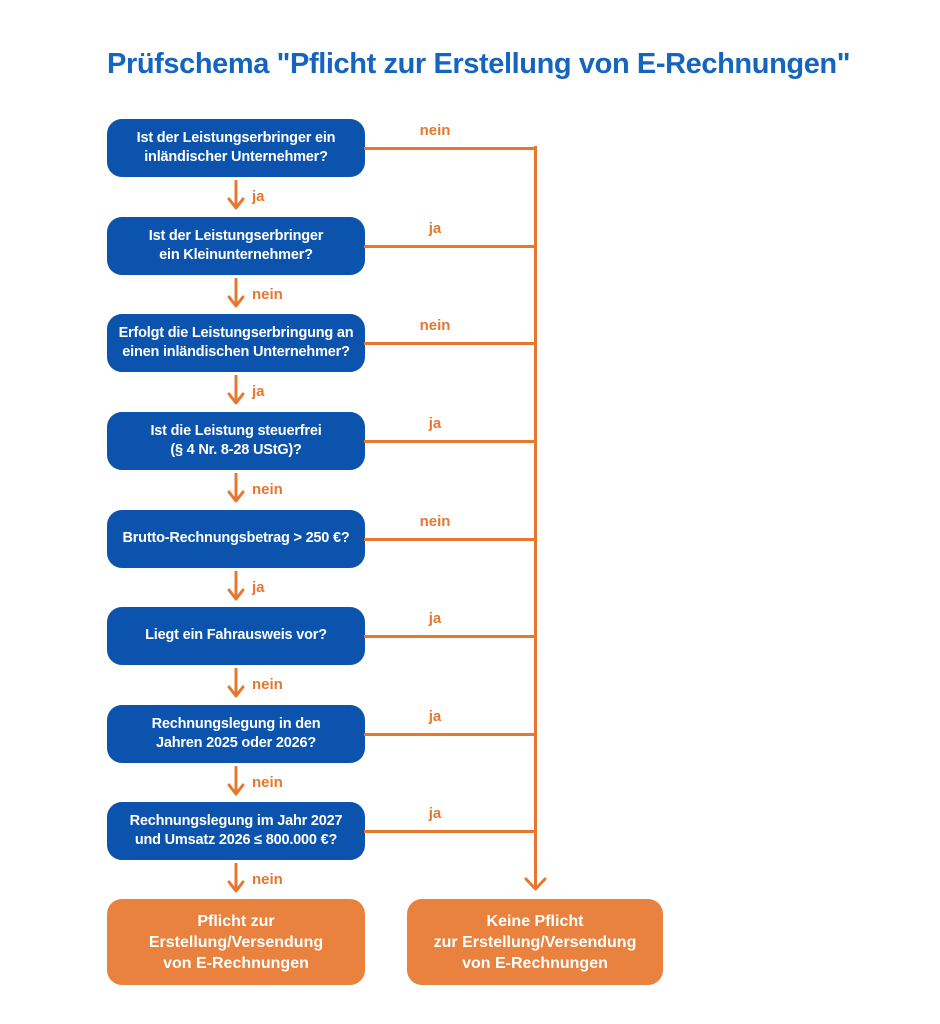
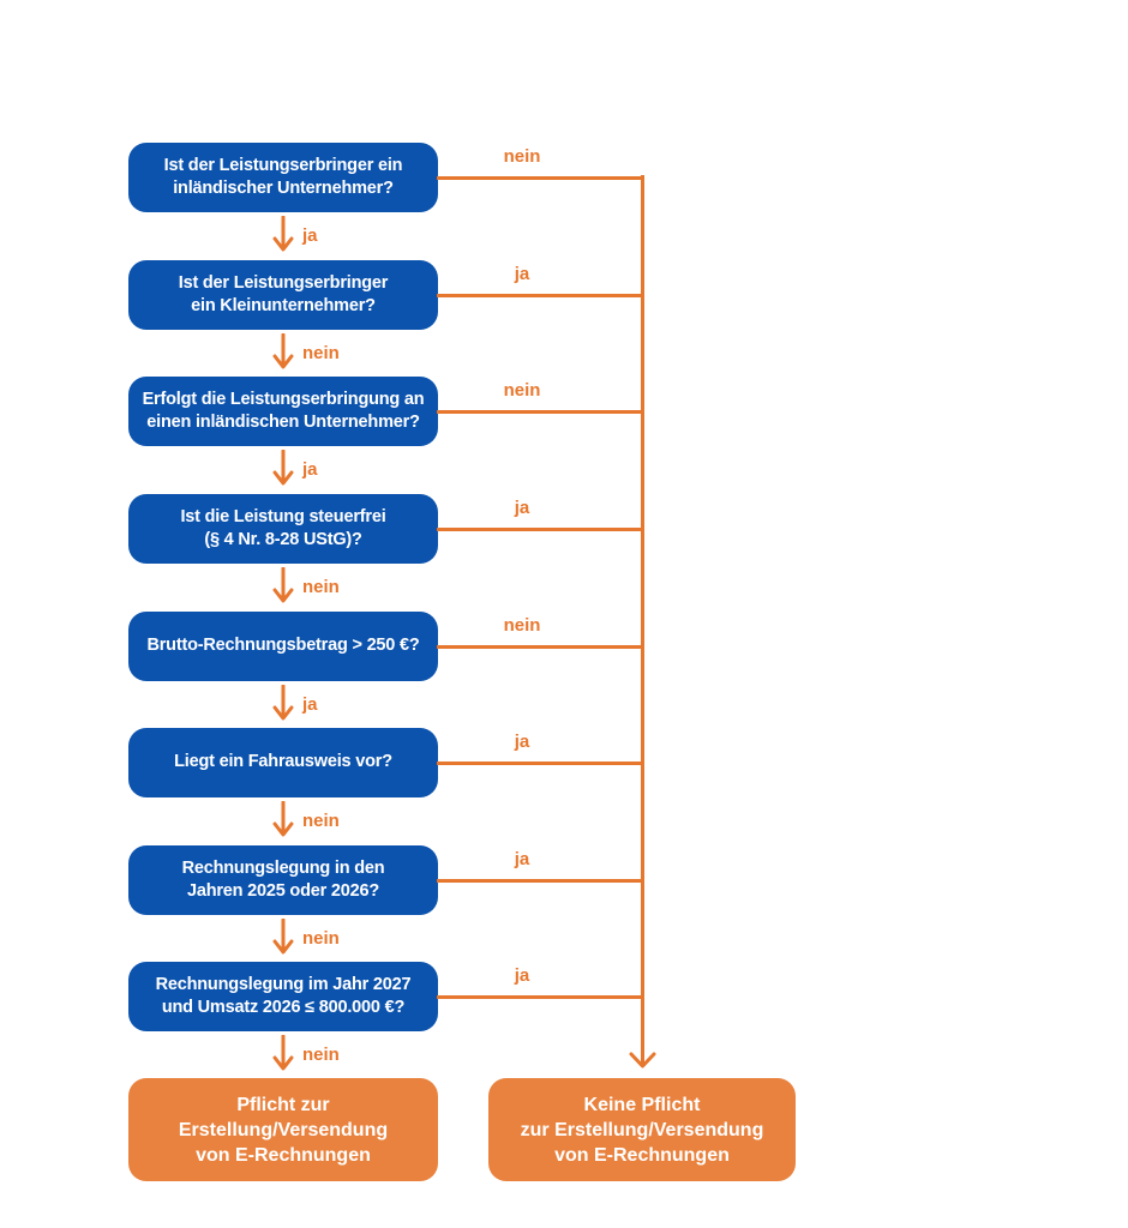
- Prüfschema "Pflicht zur Erstellung von E-Rechnungen"
  Ist der Leistungserbringer ein
  inländischer Unternehmer?
  nein
  ja
  Ist der Leistungserbringer
  ein Kleinunternehmer?
  ja
  nein
  Erfolgt die Leistungserbringung an
  einen inländischen Unternehmer?
  nein
  ja
  Ist die Leistung steuerfrei
  (§ 4 Nr. 8-28 UStG)?
  ja
  nein
  Brutto-Rechnungsbetrag > 250 €?
  nein
  ja
  Liegt ein Fahrausweis vor?
  ja
  nein
  Rechnungslegung in den
  Jahren 2025 oder 2026?
  ja
  nein
  Rechnungslegung im Jahr 2027
  und Umsatz 2026 ≤ 800.000 €?
  ja
  nein
  Pflicht zur
  Erstellung/Versendung
  von E-Rechnungen
  Keine Pflicht
  zur Erstellung/Versendung
  von E-Rechnungen
